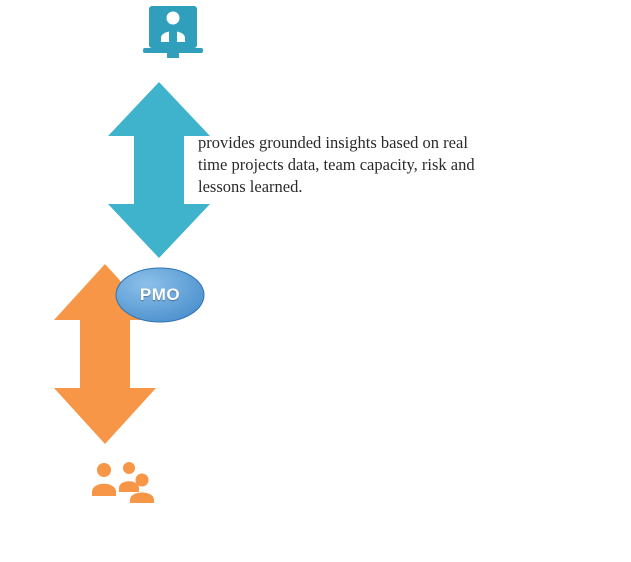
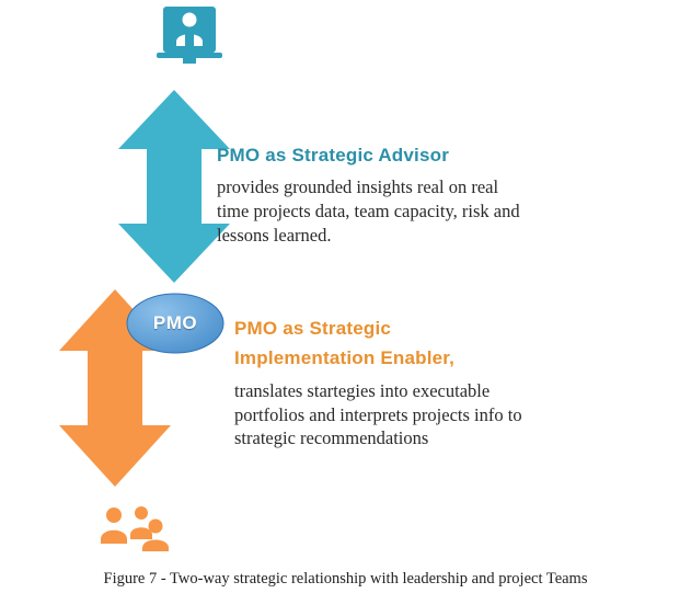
  PMO
+ PMO as Strategic Advisor
- provides grounded insights based on real time projects data, team capacity, risk and lessons learned.
+ provides grounded insights real on real time projects data, team capacity, risk and lessons learned.
+ PMO as Strategic
+ Implementation Enabler,
+ translates startegies into executable portfolios and interprets projects info to strategic recommendations
+ Figure 7 - Two-way strategic relationship with leadership and project Teams
